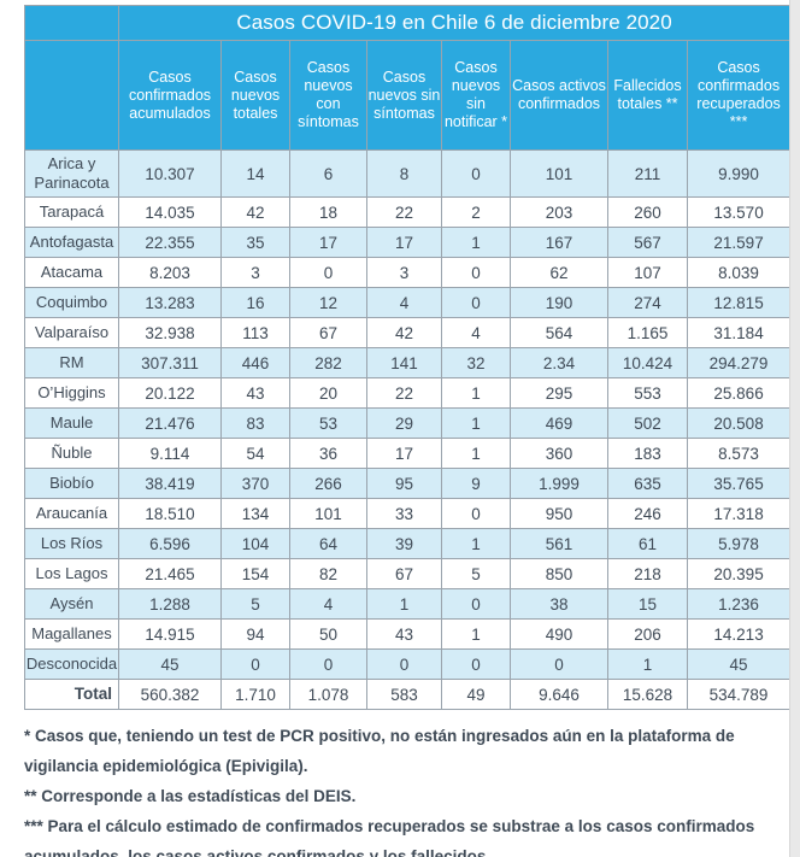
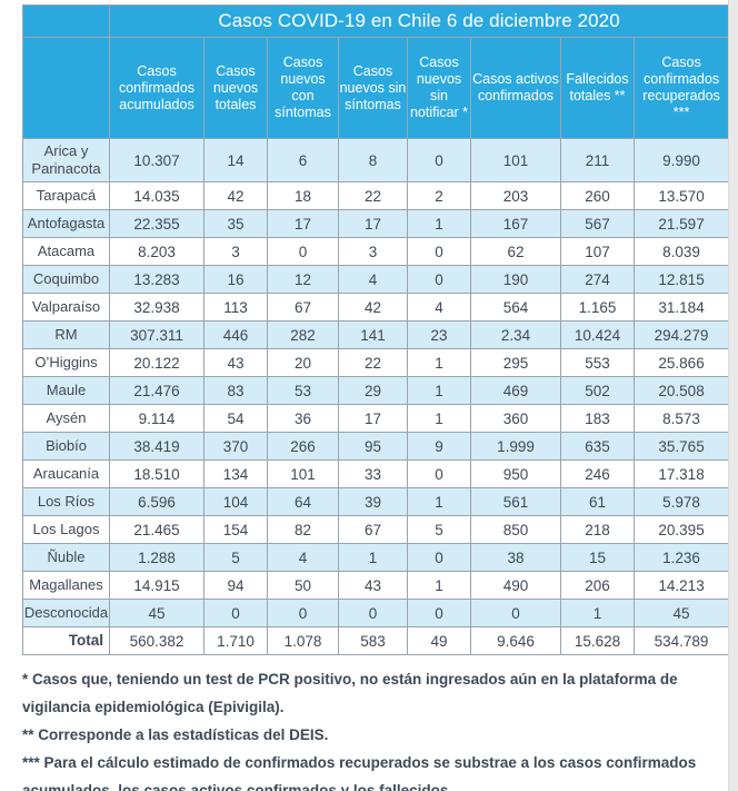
  	Casos COVID-19 en Chile 6 de diciembre 2020
  	Casos confirmados acumulados	Casos nuevos totales	Casos nuevos con síntomas	Casos nuevos sin síntomas	Casos nuevos sin notificar *	Casos activos confirmados	Fallecidos totales **	Casos confirmados recuperados ***
  Arica y Parinacota	10.307	14	6	8	0	101	211	9.990
  Tarapacá	14.035	42	18	22	2	203	260	13.570
  Antofagasta	22.355	35	17	17	1	167	567	21.597
  Atacama	8.203	3	0	3	0	62	107	8.039
  Coquimbo	13.283	16	12	4	0	190	274	12.815
  Valparaíso	32.938	113	67	42	4	564	1.165	31.184
- RM	307.311	446	282	141	32	2.34	10.424	294.279
+ RM	307.311	446	282	141	23	2.34	10.424	294.279
  O’Higgins	20.122	43	20	22	1	295	553	25.866
  Maule	21.476	83	53	29	1	469	502	20.508
- Ñuble	9.114	54	36	17	1	360	183	8.573
+ Aysén	9.114	54	36	17	1	360	183	8.573
  Biobío	38.419	370	266	95	9	1.999	635	35.765
  Araucanía	18.510	134	101	33	0	950	246	17.318
  Los Ríos	6.596	104	64	39	1	561	61	5.978
  Los Lagos	21.465	154	82	67	5	850	218	20.395
- Aysén	1.288	5	4	1	0	38	15	1.236
+ Ñuble	1.288	5	4	1	0	38	15	1.236
  Magallanes	14.915	94	50	43	1	490	206	14.213
  Desconocida	45	0	0	0	0	0	1	45
  Total	560.382	1.710	1.078	583	49	9.646	15.628	534.789
  * Casos que, teniendo un test de PCR positivo, no están ingresados aún en la plataforma de vigilancia epidemiológica (Epivigila).
  ** Corresponde a las estadísticas del DEIS.
